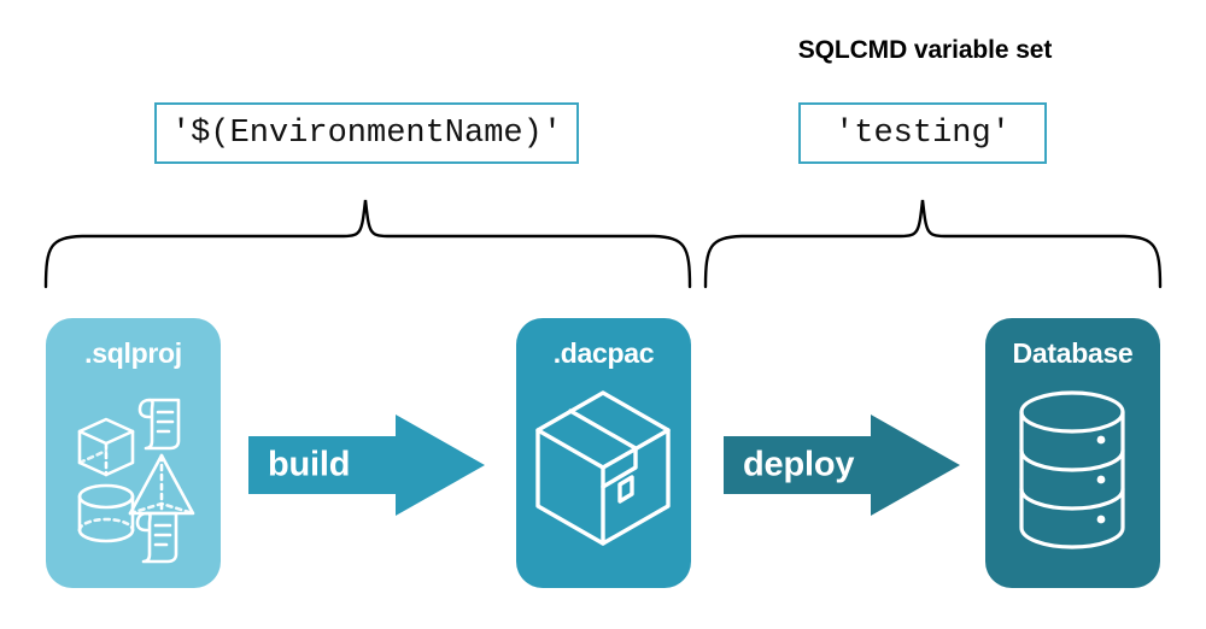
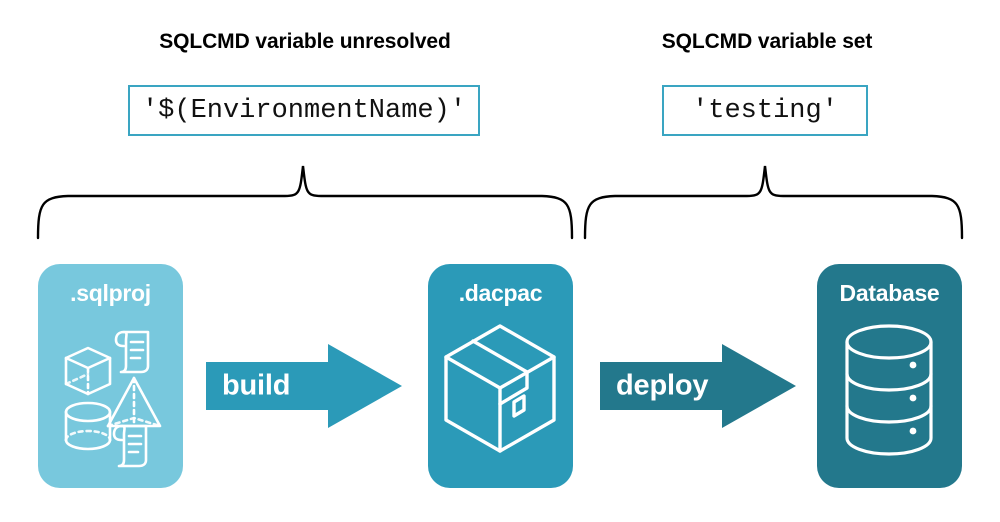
+ SQLCMD variable unresolved
  SQLCMD variable set
  '$(EnvironmentName)'
  'testing'
  .sqlproj
  .dacpac
  Database
  build
  deploy
